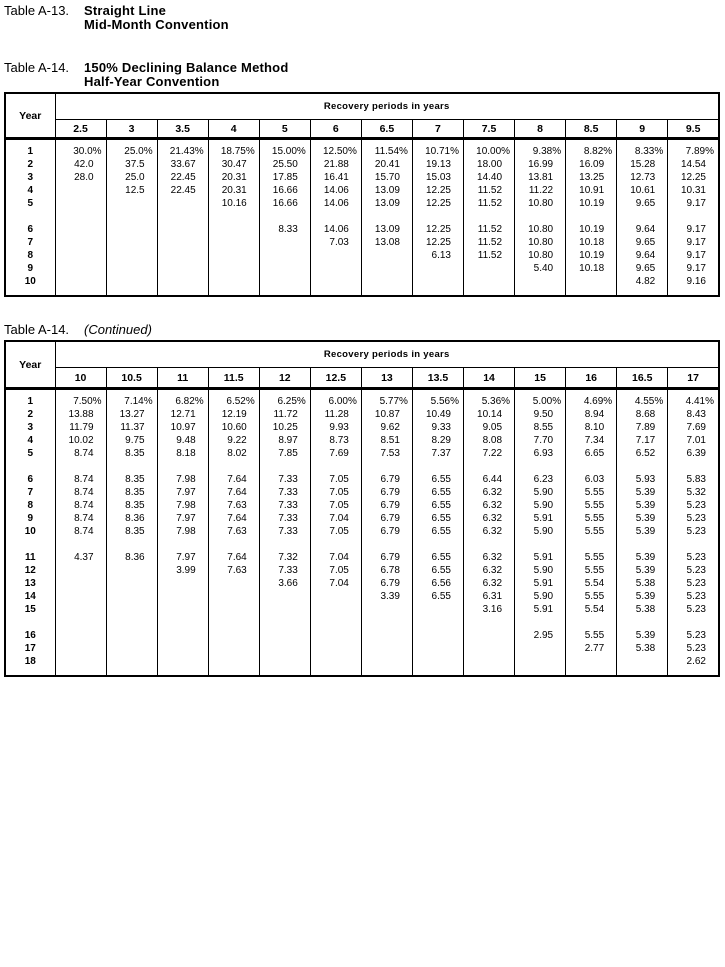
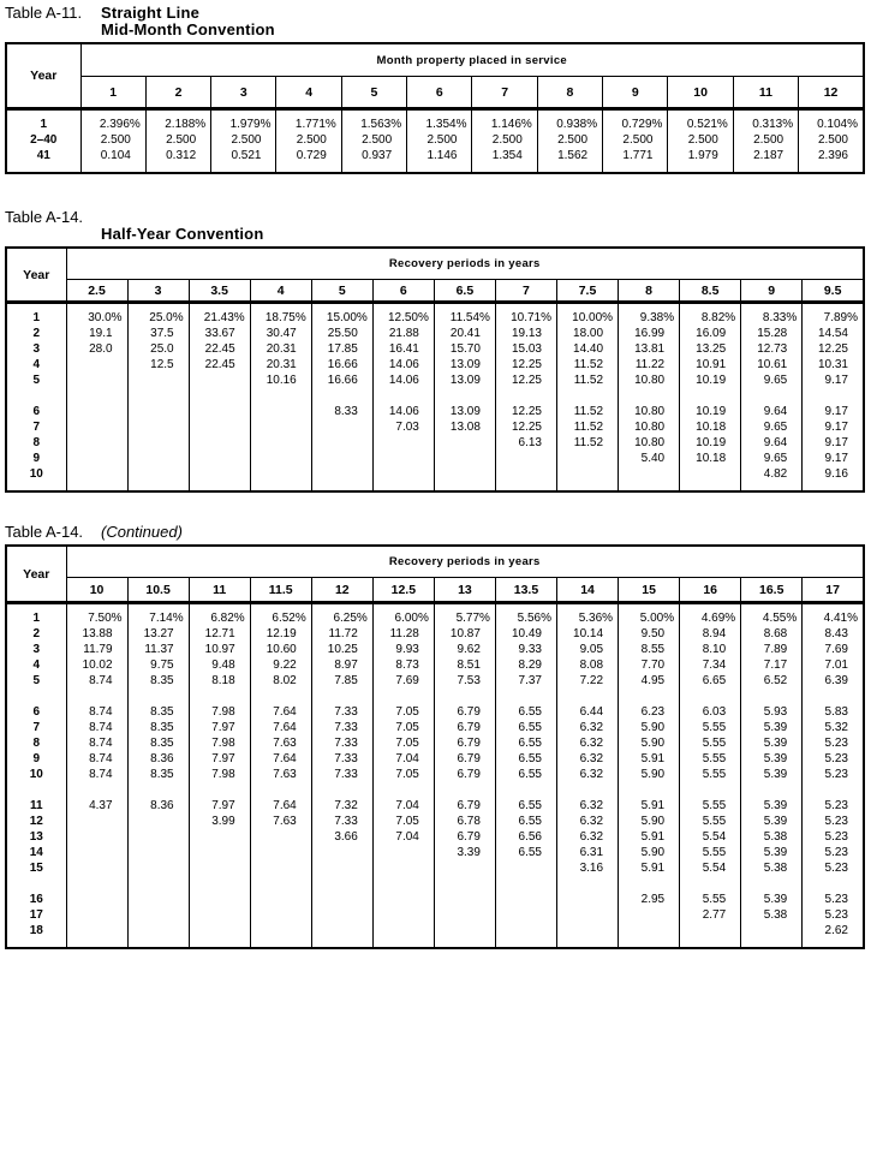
- Table A-13.
+ Table A-11.
  Straight Line
  Mid-Month Convention
+ Year	Month property placed in service
+ 1	2	3	4	5	6	7	8	9	10	11	12
+ 1	2.396%	2.188%	1.979%	1.771%	1.563%	1.354%	1.146%	0.938%	0.729%	0.521%	0.313%	0.104%
+ 2–40	2.500	2.500	2.500	2.500	2.500	2.500	2.500	2.500	2.500	2.500	2.500	2.500
+ 41	0.104	0.312	0.521	0.729	0.937	1.146	1.354	1.562	1.771	1.979	2.187	2.396
  Table A-14.
- 150% Declining Balance Method
  Half-Year Convention
  Year	Recovery periods in years
  2.5	3	3.5	4	5	6	6.5	7	7.5	8	8.5	9	9.5
  1	30.0%	25.0%	21.43%	18.75%	15.00%	12.50%	11.54%	10.71%	10.00%	9.38%	8.82%	8.33%	7.89%
- 2	42.0	37.5	33.67	30.47	25.50	21.88	20.41	19.13	18.00	16.99	16.09	15.28	14.54
+ 2	19.1	37.5	33.67	30.47	25.50	21.88	20.41	19.13	18.00	16.99	16.09	15.28	14.54
  3	28.0	25.0	22.45	20.31	17.85	16.41	15.70	15.03	14.40	13.81	13.25	12.73	12.25
  4		12.5	22.45	20.31	16.66	14.06	13.09	12.25	11.52	11.22	10.91	10.61	10.31
  5				10.16	16.66	14.06	13.09	12.25	11.52	10.80	10.19	9.65	9.17
  6					8.33	14.06	13.09	12.25	11.52	10.80	10.19	9.64	9.17
  7						7.03	13.08	12.25	11.52	10.80	10.18	9.65	9.17
  8								6.13	11.52	10.80	10.19	9.64	9.17
  9										5.40	10.18	9.65	9.17
  10												4.82	9.16
  Table A-14.
  (Continued)
  Year	Recovery periods in years
  10	10.5	11	11.5	12	12.5	13	13.5	14	15	16	16.5	17
  1	7.50%	7.14%	6.82%	6.52%	6.25%	6.00%	5.77%	5.56%	5.36%	5.00%	4.69%	4.55%	4.41%
  2	13.88	13.27	12.71	12.19	11.72	11.28	10.87	10.49	10.14	9.50	8.94	8.68	8.43
  3	11.79	11.37	10.97	10.60	10.25	9.93	9.62	9.33	9.05	8.55	8.10	7.89	7.69
  4	10.02	9.75	9.48	9.22	8.97	8.73	8.51	8.29	8.08	7.70	7.34	7.17	7.01
- 5	8.74	8.35	8.18	8.02	7.85	7.69	7.53	7.37	7.22	6.93	6.65	6.52	6.39
+ 5	8.74	8.35	8.18	8.02	7.85	7.69	7.53	7.37	7.22	4.95	6.65	6.52	6.39
  6	8.74	8.35	7.98	7.64	7.33	7.05	6.79	6.55	6.44	6.23	6.03	5.93	5.83
  7	8.74	8.35	7.97	7.64	7.33	7.05	6.79	6.55	6.32	5.90	5.55	5.39	5.32
  8	8.74	8.35	7.98	7.63	7.33	7.05	6.79	6.55	6.32	5.90	5.55	5.39	5.23
  9	8.74	8.36	7.97	7.64	7.33	7.04	6.79	6.55	6.32	5.91	5.55	5.39	5.23
  10	8.74	8.35	7.98	7.63	7.33	7.05	6.79	6.55	6.32	5.90	5.55	5.39	5.23
  11	4.37	8.36	7.97	7.64	7.32	7.04	6.79	6.55	6.32	5.91	5.55	5.39	5.23
  12			3.99	7.63	7.33	7.05	6.78	6.55	6.32	5.90	5.55	5.39	5.23
  13					3.66	7.04	6.79	6.56	6.32	5.91	5.54	5.38	5.23
  14							3.39	6.55	6.31	5.90	5.55	5.39	5.23
  15									3.16	5.91	5.54	5.38	5.23
  16										2.95	5.55	5.39	5.23
  17											2.77	5.38	5.23
  18													2.62
